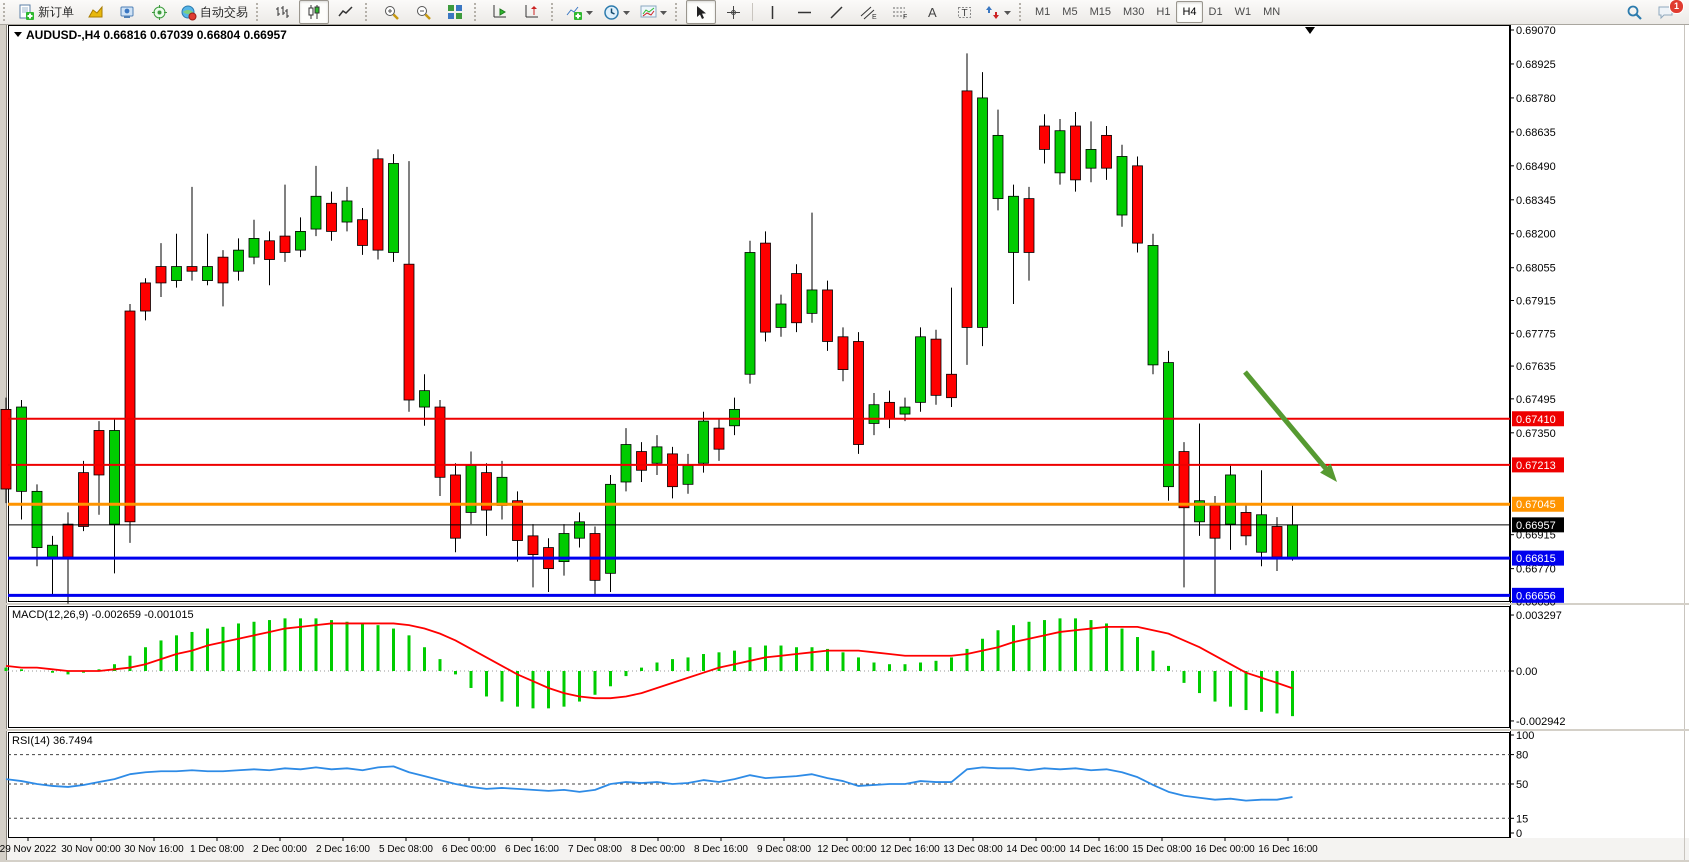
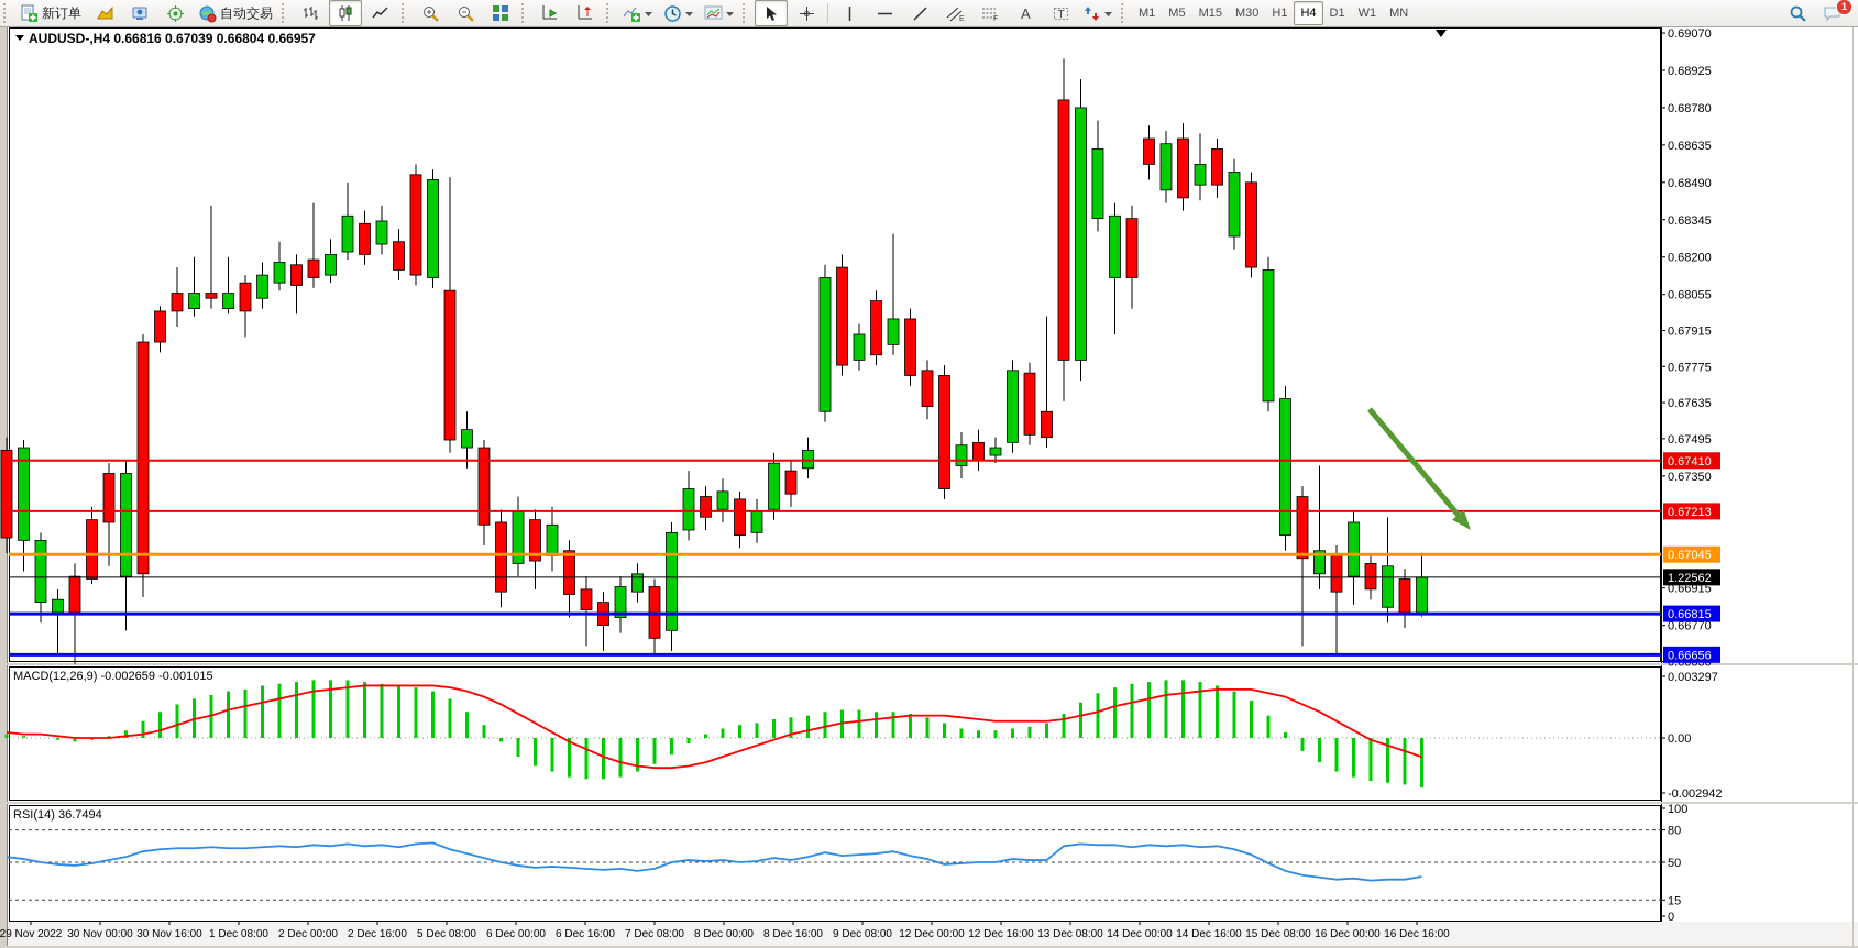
  新订单
  自动交易
  A
  T
  M1
  M5
  M15
  M30
  H1
  H4
  D1
  W1
  MN
  1
  0.69070
  0.68925
  0.68780
  0.68635
  0.68490
  0.68345
  0.68200
  0.68055
  0.67915
  0.67775
  0.67635
  0.67495
  0.67350
  0.66915
  0.66770
  0.67410
  0.67213
  0.67045
- 0.66957
+ 1.22562
  0.66815
  0.66656
  AUDUSD-,H4 0.66816 0.67039 0.66804 0.66957
  0.003297
  0.00
  -0.002942
  MACD(12,26,9) -0.002659 -0.001015
  100
  80
  50
  15
  0
  RSI(14) 36.7494
  29 Nov 2022
  30 Nov 00:00
  30 Nov 16:00
  1 Dec 08:00
  2 Dec 00:00
  2 Dec 16:00
  5 Dec 08:00
  6 Dec 00:00
  6 Dec 16:00
  7 Dec 08:00
  8 Dec 00:00
  8 Dec 16:00
  9 Dec 08:00
  12 Dec 00:00
  12 Dec 16:00
  13 Dec 08:00
  14 Dec 00:00
  14 Dec 16:00
  15 Dec 08:00
  16 Dec 00:00
  16 Dec 16:00
